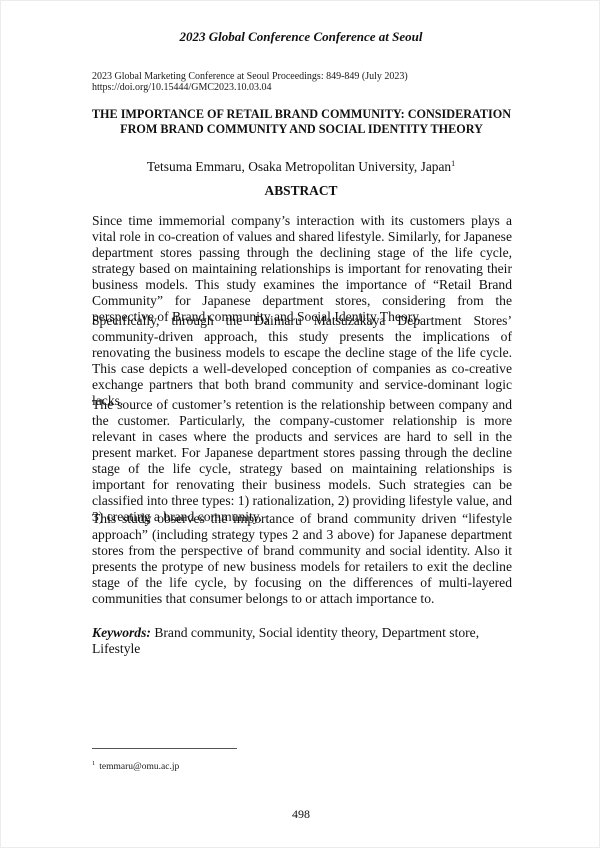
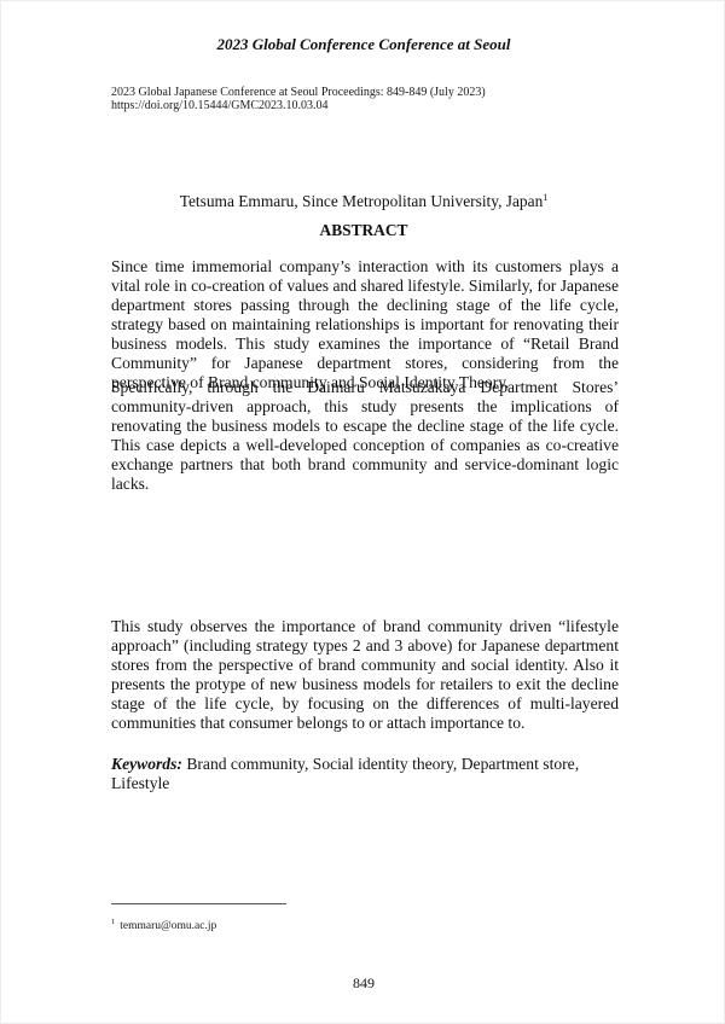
  2023 Global Conference Conference at Seoul
- 2023 Global Marketing Conference at Seoul Proceedings: 849-849 (July 2023)
+ 2023 Global Japanese Conference at Seoul Proceedings: 849-849 (July 2023)
  https://doi.org/10.15444/GMC2023.10.03.04
- THE IMPORTANCE OF RETAIL BRAND COMMUNITY: CONSIDERATION FROM BRAND COMMUNITY AND SOCIAL IDENTITY THEORY
- Tetsuma Emmaru, Osaka Metropolitan University, Japan1
+ Tetsuma Emmaru, Since Metropolitan University, Japan1
  ABSTRACT
  Since time immemorial company’s interaction with its customers plays a vital role in co-creation of values and shared lifestyle. Similarly, for Japanese department stores passing through the declining stage of the life cycle, strategy based on maintaining relationships is important for renovating their business models. This study examines the importance of “Retail Brand Community” for Japanese department stores, considering from the perspective of Brand community and Social Identity Theory.
  Specifically, through the Daimaru Matsuzakaya Department Stores’ community-driven approach, this study presents the implications of renovating the business models to escape the decline stage of the life cycle. This case depicts a well-developed conception of companies as co-creative exchange partners that both brand community and service-dominant logic lacks.
- The source of customer’s retention is the relationship between company and the customer. Particularly, the company-customer relationship is more relevant in cases where the products and services are hard to sell in the present market. For Japanese department stores passing through the decline stage of the life cycle, strategy based on maintaining relationships is important for renovating their business models. Such strategies can be classified into three types: 1) rationalization, 2) providing lifestyle value, and 3) creating a brand community.
  This study observes the importance of brand community driven “lifestyle approach” (including strategy types 2 and 3 above) for Japanese department stores from the perspective of brand community and social identity. Also it presents the protype of new business models for retailers to exit the decline stage of the life cycle, by focusing on the differences of multi-layered communities that consumer belongs to or attach importance to.
  Keywords: Brand community, Social identity theory, Department store, Lifestyle
  temmaru@omu.ac.jp
- 498
+ 849
